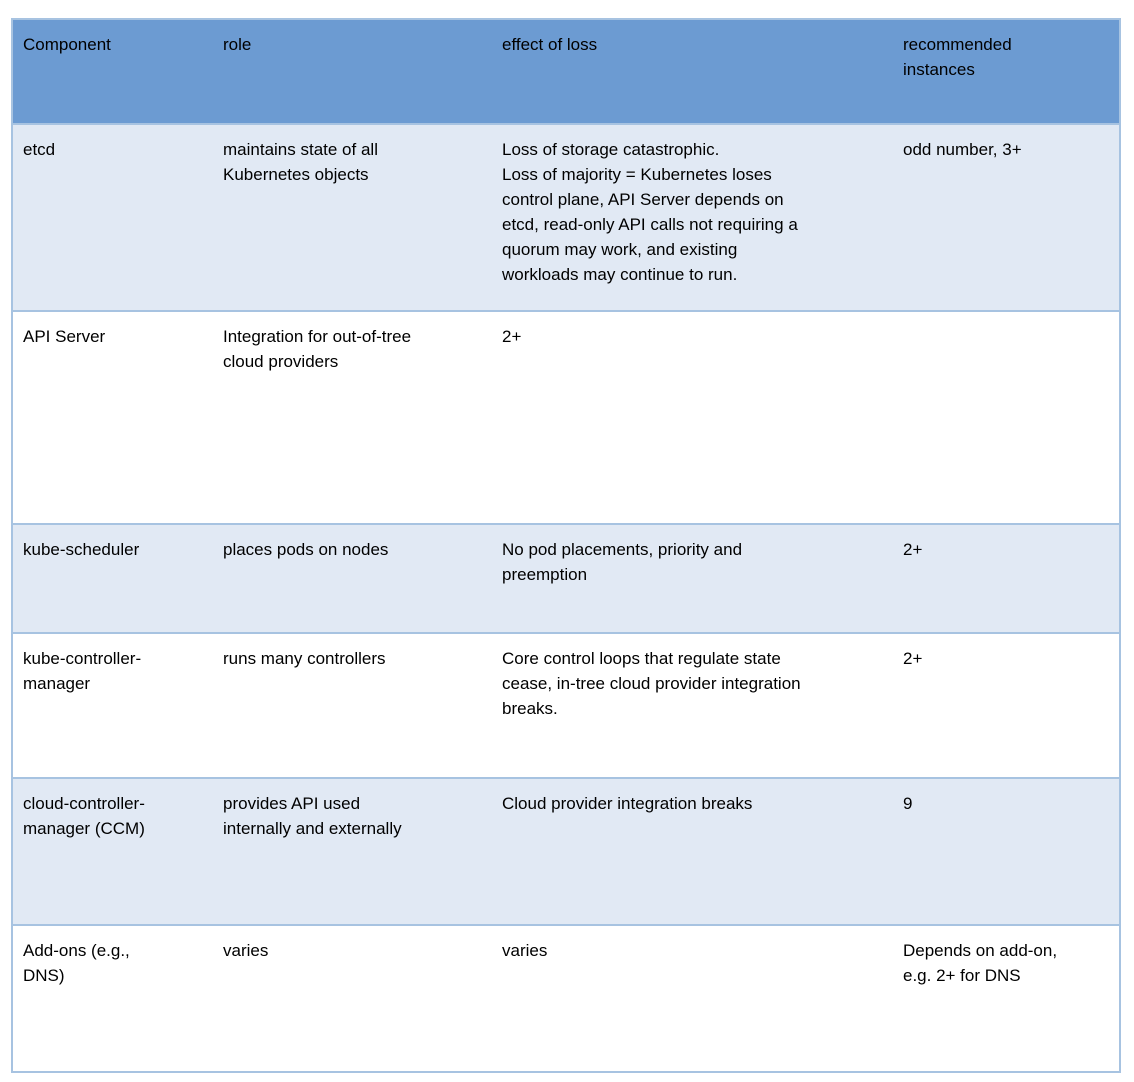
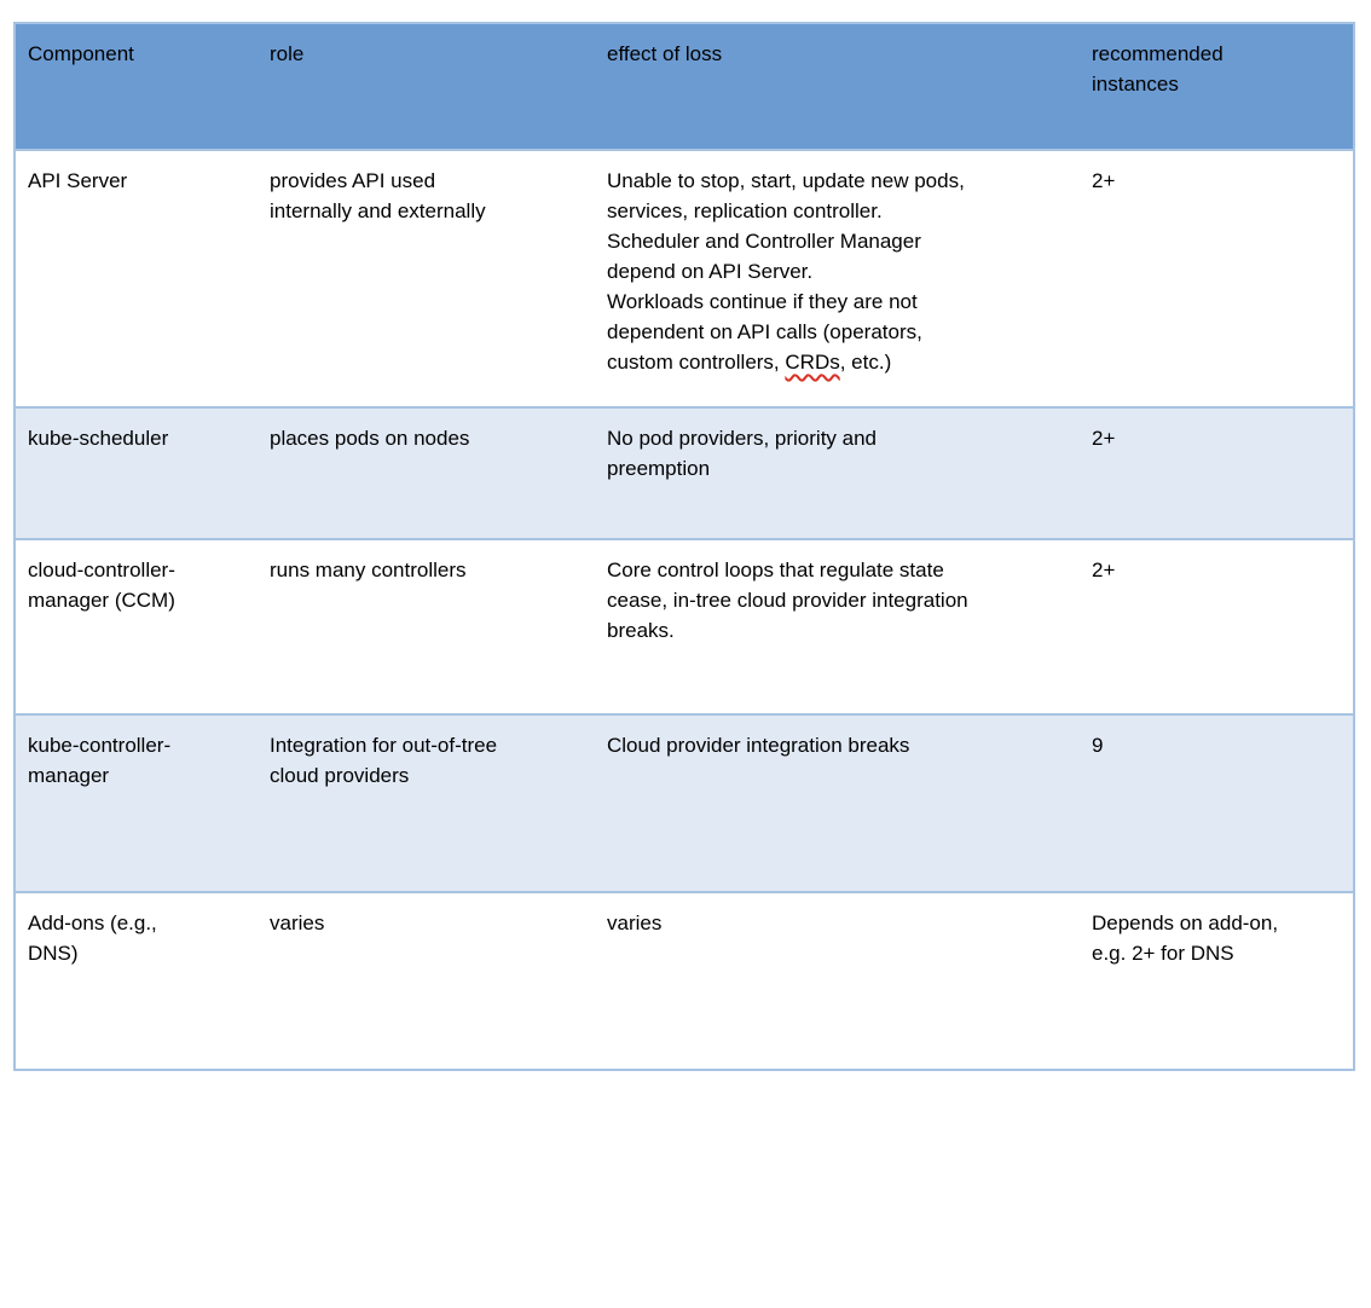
  Component
  role
  effect of loss
  recommended instances
- etcd
- maintains state of all Kubernetes objects
- Loss of storage catastrophic.
- Loss of majority = Kubernetes loses control plane, API Server depends on etcd, read-only API calls not requiring a quorum may work, and existing workloads may continue to run.
- odd number, 3+
  API Server
- Integration for out-of-tree cloud providers
+ provides API used internally and externally
+ Unable to stop, start, update new pods, services, replication controller.
+ Scheduler and Controller Manager depend on API Server.
+ Workloads continue if they are not dependent on API calls (operators, custom controllers, CRDs, etc.)
  2+
  kube-scheduler
  places pods on nodes
- No pod placements, priority and preemption
+ No pod providers, priority and preemption
  2+
- kube-controller-manager
+ cloud-controller-manager (CCM)
  runs many controllers
  Core control loops that regulate state cease, in-tree cloud provider integration breaks.
  2+
- cloud-controller-manager (CCM)
+ kube-controller-manager
- provides API used internally and externally
+ Integration for out-of-tree cloud providers
  Cloud provider integration breaks
  9
  Add-ons (e.g., DNS)
  varies
  varies
  Depends on add-on, e.g. 2+ for DNS
